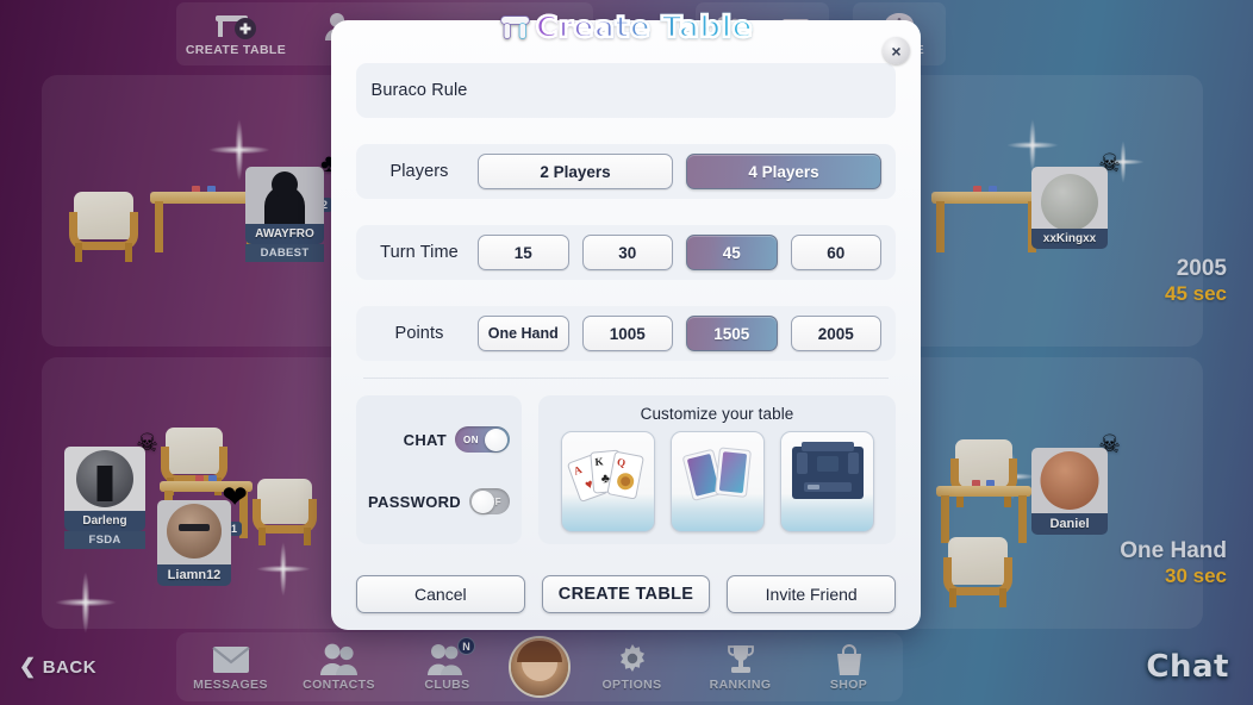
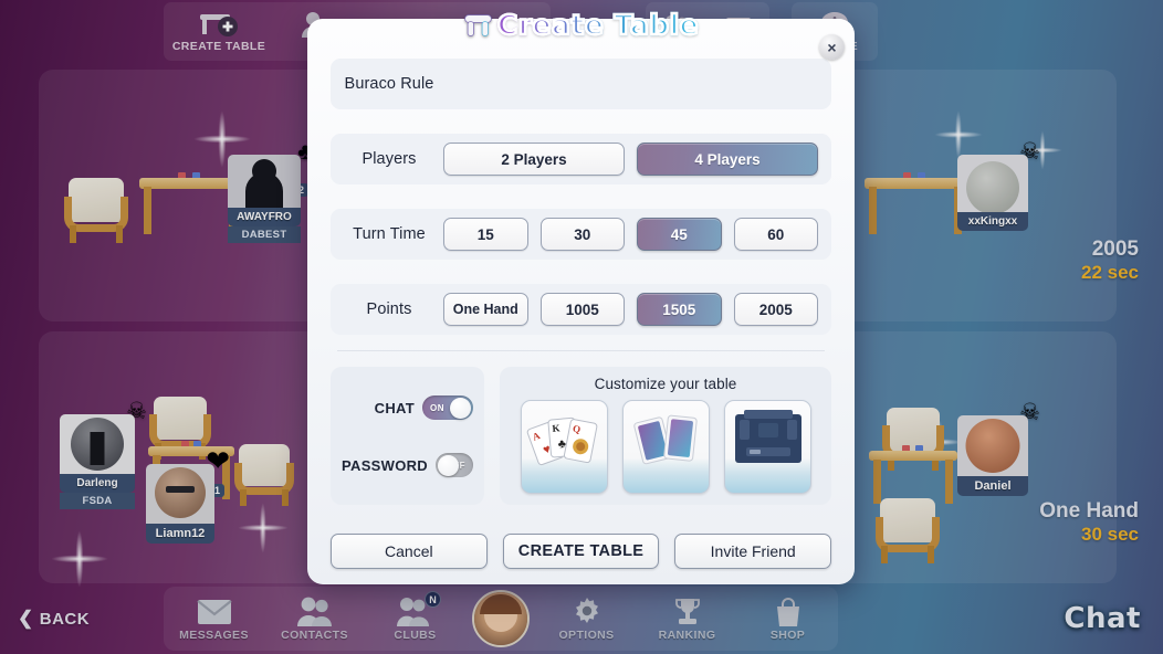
  ♣
  2
  AWAYFRO
  DABEST
  ☠
  xxKingxx
  2005
- 45 sec
+ 22 sec
  ☠
  Darleng
  FSDA
  ❤
  1
  Liamn12
  ☠
  Daniel
  One Hand
  30 sec
  CREATE TABLE
  Create Table
  ×
  Buraco Rule
  Players
  2 Players
  4 Players
  Turn Time
  15
  30
  45
  60
  Points
  One Hand
  1005
  1505
  2005
  CHAT
  ON
  PASSWORD
  Customize your table
  Cancel
  CREATE TABLE
  Invite Friend
  ❮
  BACK
  MESSAGES
  CONTACTS
  N
  CLUBS
  OPTIONS
  RANKING
  SHOP
  Chat
